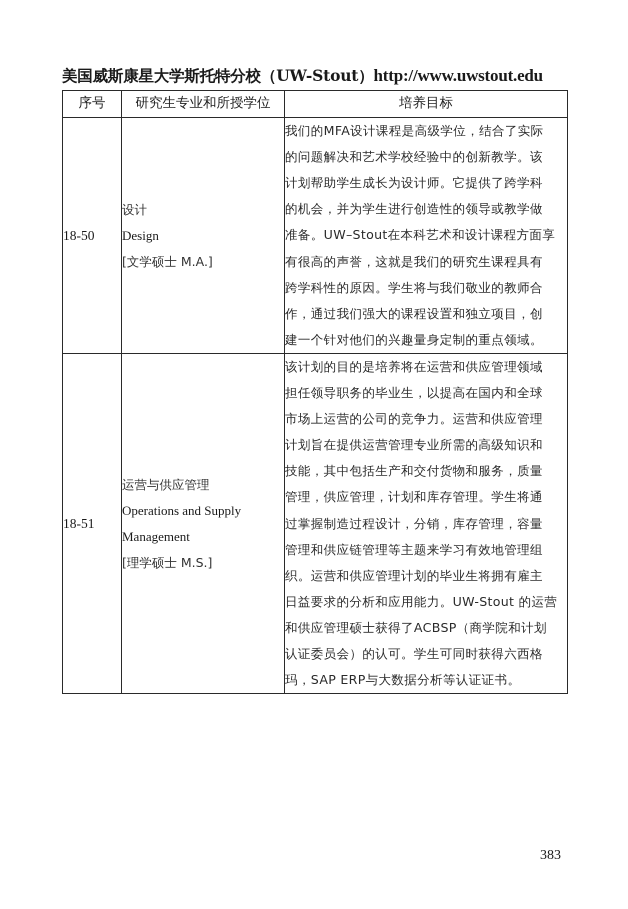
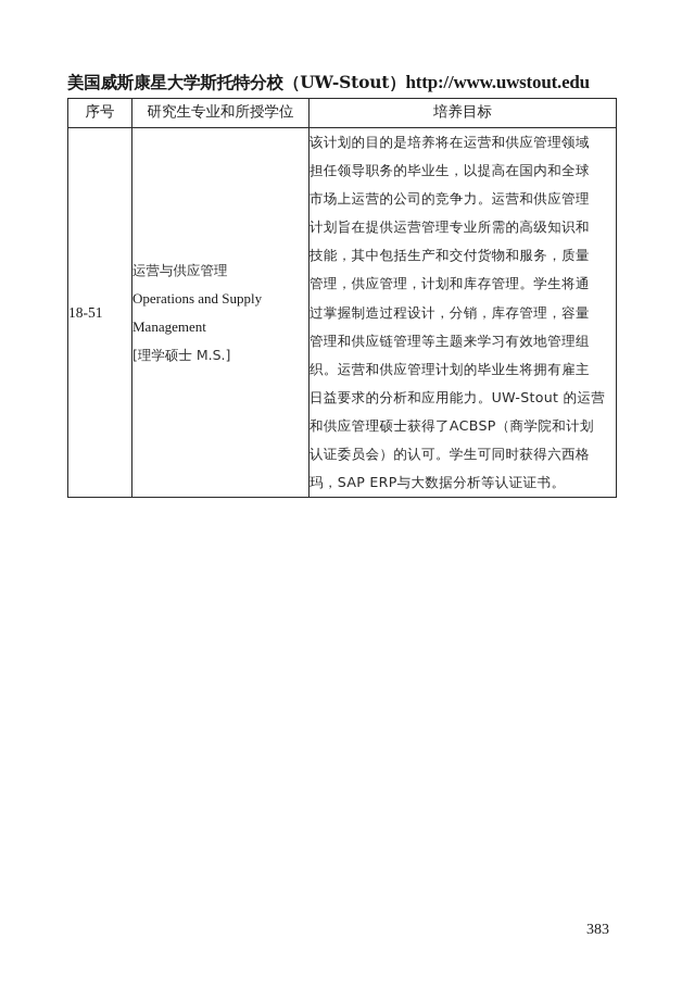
  美国威斯康星大学斯托特分校（UW-Stout）http://www.uwstout.edu
  序号	研究生专业和所授学位	培养目标
- 18-50	设计 Design [文学硕士 M.A.]	我们的MFA设计课程是高级学位，结合了实际 的问题解决和艺术学校经验中的创新教学。该 计划帮助学生成长为设计师。它提供了跨学科 的机会，并为学生进行创造性的领导或教学做 准备。UW–Stout在本科艺术和设计课程方面享 有很高的声誉，这就是我们的研究生课程具有 跨学科性的原因。学生将与我们敬业的教师合 作，通过我们强大的课程设置和独立项目，创 建一个针对他们的兴趣量身定制的重点领域。
  18-51	运营与供应管理 Operations and Supply Management [理学硕士 M.S.]	该计划的目的是培养将在运营和供应管理领域 担任领导职务的毕业生，以提高在国内和全球 市场上运营的公司的竞争力。运营和供应管理 计划旨在提供运营管理专业所需的高级知识和 技能，其中包括生产和交付货物和服务，质量 管理，供应管理，计划和库存管理。学生将通 过掌握制造过程设计，分销，库存管理，容量 管理和供应链管理等主题来学习有效地管理组 织。运营和供应管理计划的毕业生将拥有雇主 日益要求的分析和应用能力。UW-Stout 的运营 和供应管理硕士获得了ACBSP（商学院和计划 认证委员会）的认可。学生可同时获得六西格 玛，SAP ERP与大数据分析等认证证书。
  383
